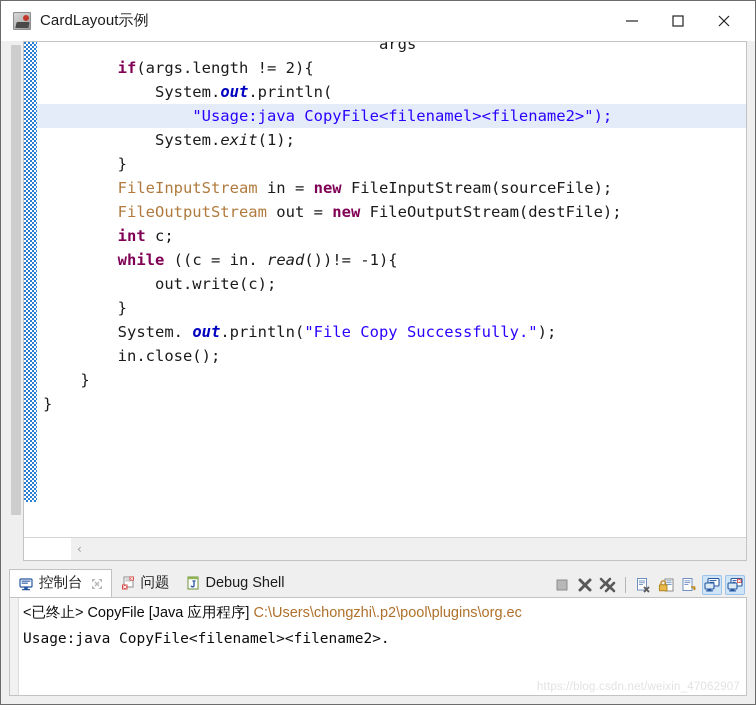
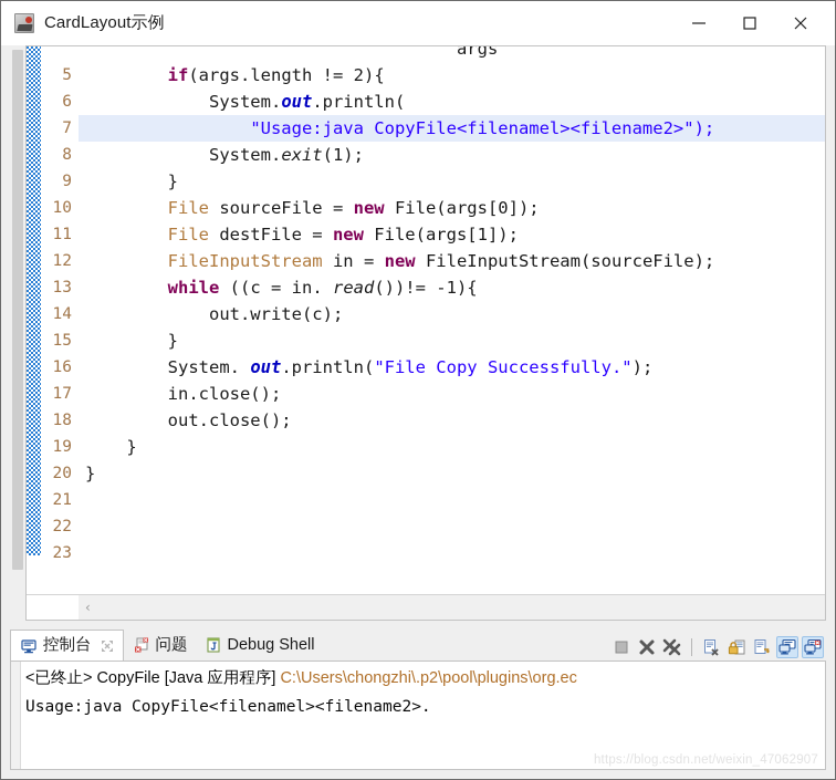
  CardLayout示例
+ 5
+ 6
+ 7
+ 8
+ 9
+ 10
+ 11
+ 12
+ 13
+ 14
+ 15
+ 16
+ 17
+ 18
+ 19
+ 20
+ 21
+ 22
+ 23
  args
  if(args.length != 2){
  System.out.println(
  "Usage:java CopyFile<filenamel><filename2>");
  System.exit(1);
  }
+ File sourceFile = new File(args[0]);
+ File destFile = new File(args[1]);
  FileInputStream in = new FileInputStream(sourceFile);
- FileOutputStream out = new FileOutputStream(destFile);
- int c;
  while ((c = in. read())!= -1){
  out.write(c);
  }
  System. out.println("File Copy Successfully.");
  in.close();
+ out.close();
  }
  }
  ‹
  控制台
  问题
  Debug Shell
  <已终止> CopyFile [Java 应用程序] C:\Users\chongzhi\.p2\pool\plugins\org.ec
  Usage:java CopyFile<filenamel><filename2>.
  https://blog.csdn.net/weixin_47062907
